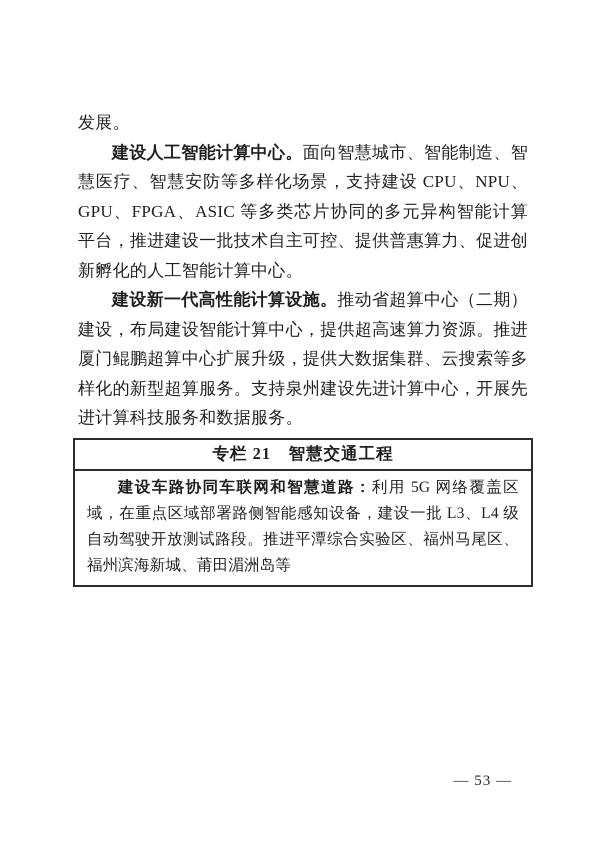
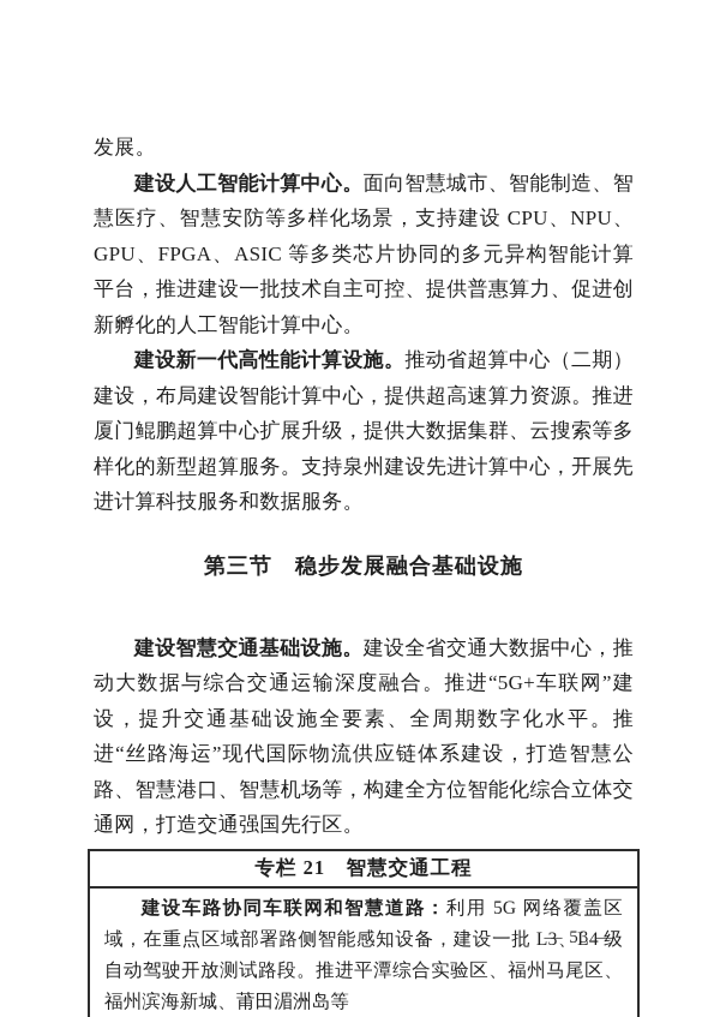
  发展。
  建设人工智能计算中心。面向智慧城市、智能制造、智慧医疗、智慧安防等多样化场景，支持建设 CPU、NPU、GPU、FPGA、ASIC 等多类芯片协同的多元异构智能计算平台，推进建设一批技术自主可控、提供普惠算力、促进创新孵化的人工智能计算中心。
  建设新一代高性能计算设施。推动省超算中心（二期）建设，布局建设智能计算中心，提供超高速算力资源。推进厦门鲲鹏超算中心扩展升级，提供大数据集群、云搜索等多样化的新型超算服务。支持泉州建设先进计算中心，开展先进计算科技服务和数据服务。
+ 第三节 稳步发展融合基础设施
+ 建设智慧交通基础设施。建设全省交通大数据中心，推动大数据与综合交通运输深度融合。推进“5G+车联网”建设，提升交通基础设施全要素、全周期数字化水平。推进“丝路海运”现代国际物流供应链体系建设，打造智慧公路、智慧港口、智慧机场等，构建全方位智能化综合立体交通网，打造交通强国先行区。
  专栏 21 智慧交通工程
  建设车路协同车联网和智慧道路：利用 5G 网络覆盖区域，在重点区域部署路侧智能感知设备，建设一批 L3、L4 级自动驾驶开放测试路段。推进平潭综合实验区、福州马尾区、福州滨海新城、莆田湄洲岛等
  — 53 —
